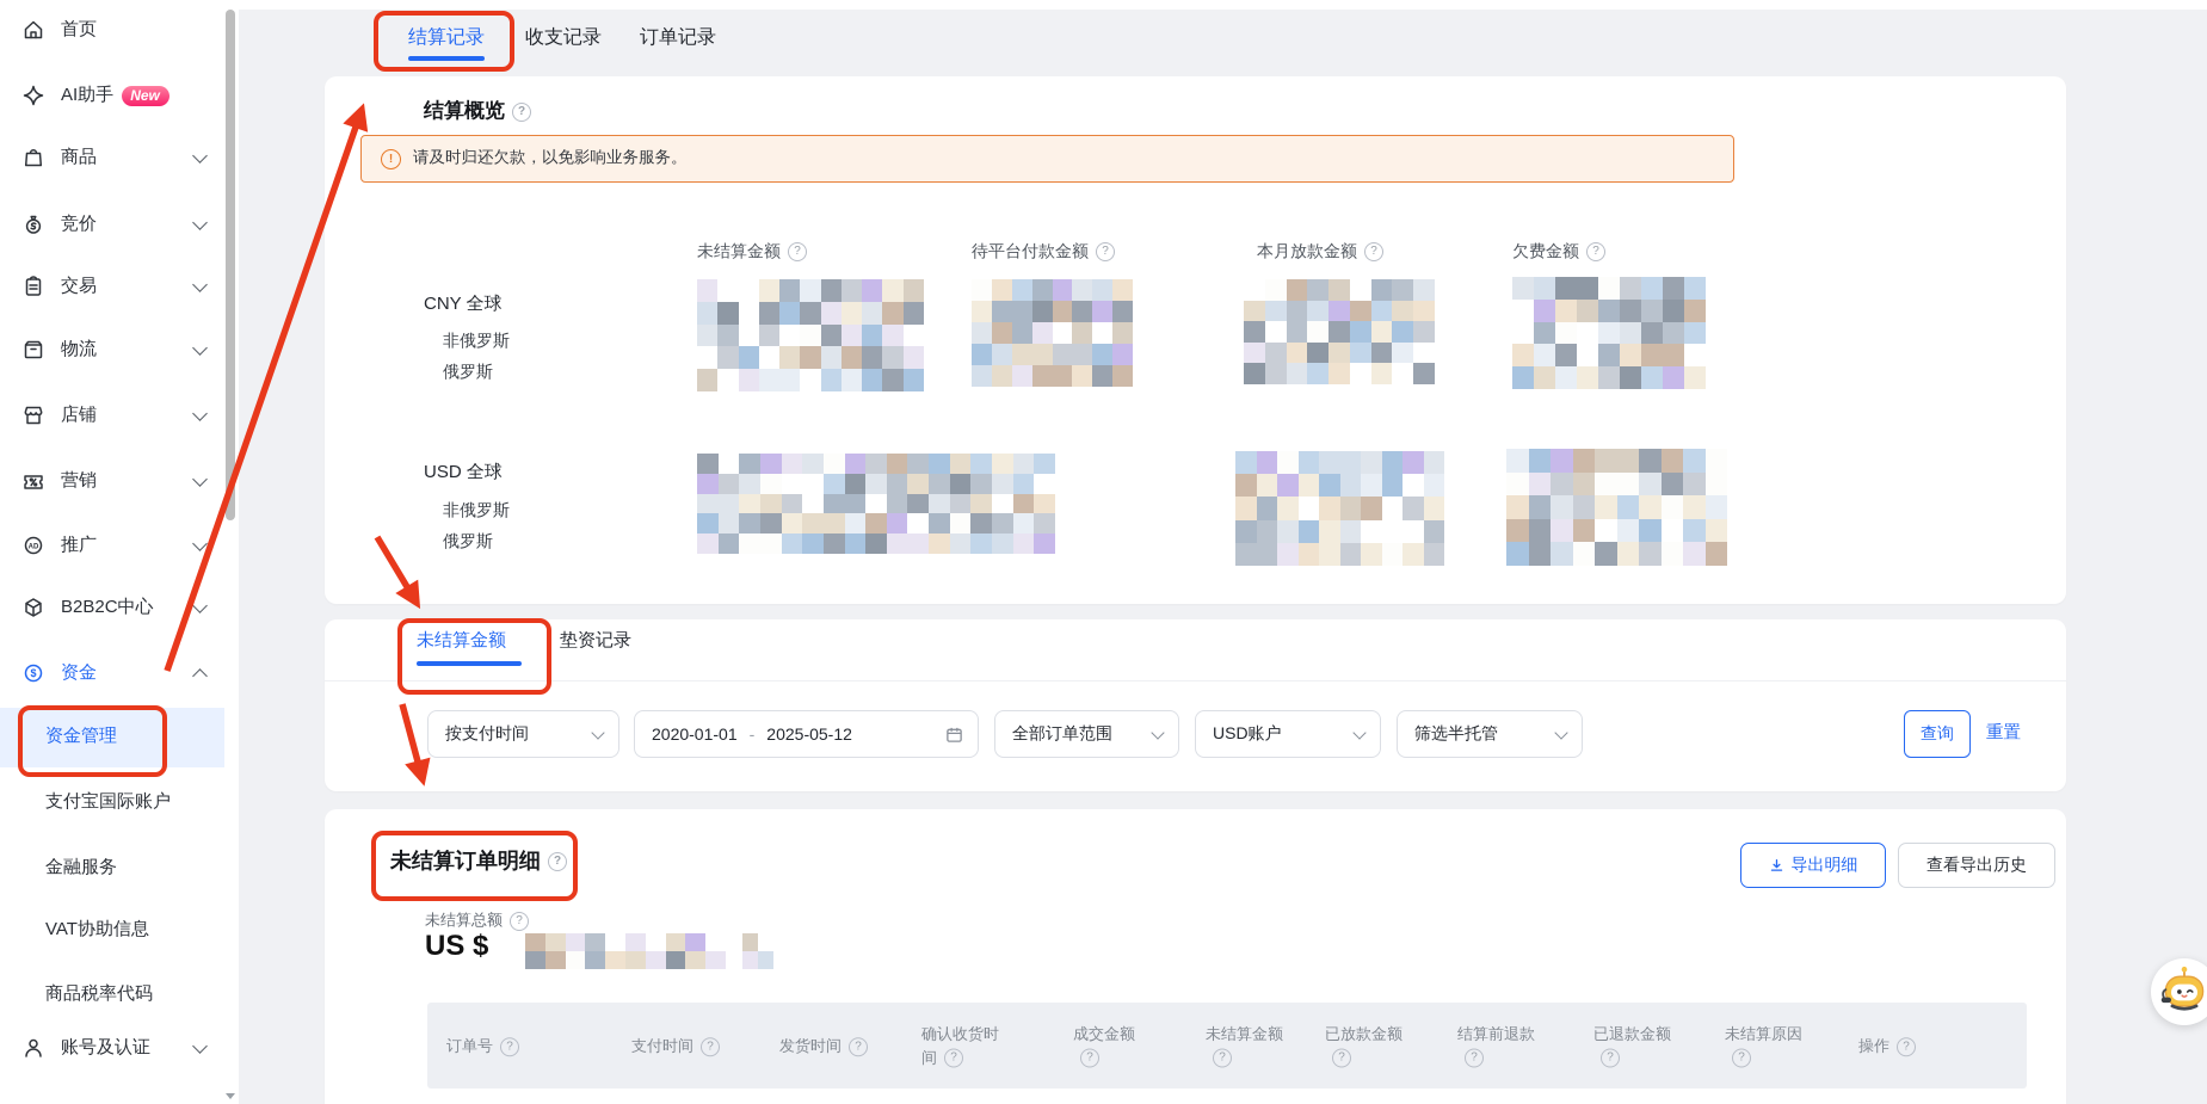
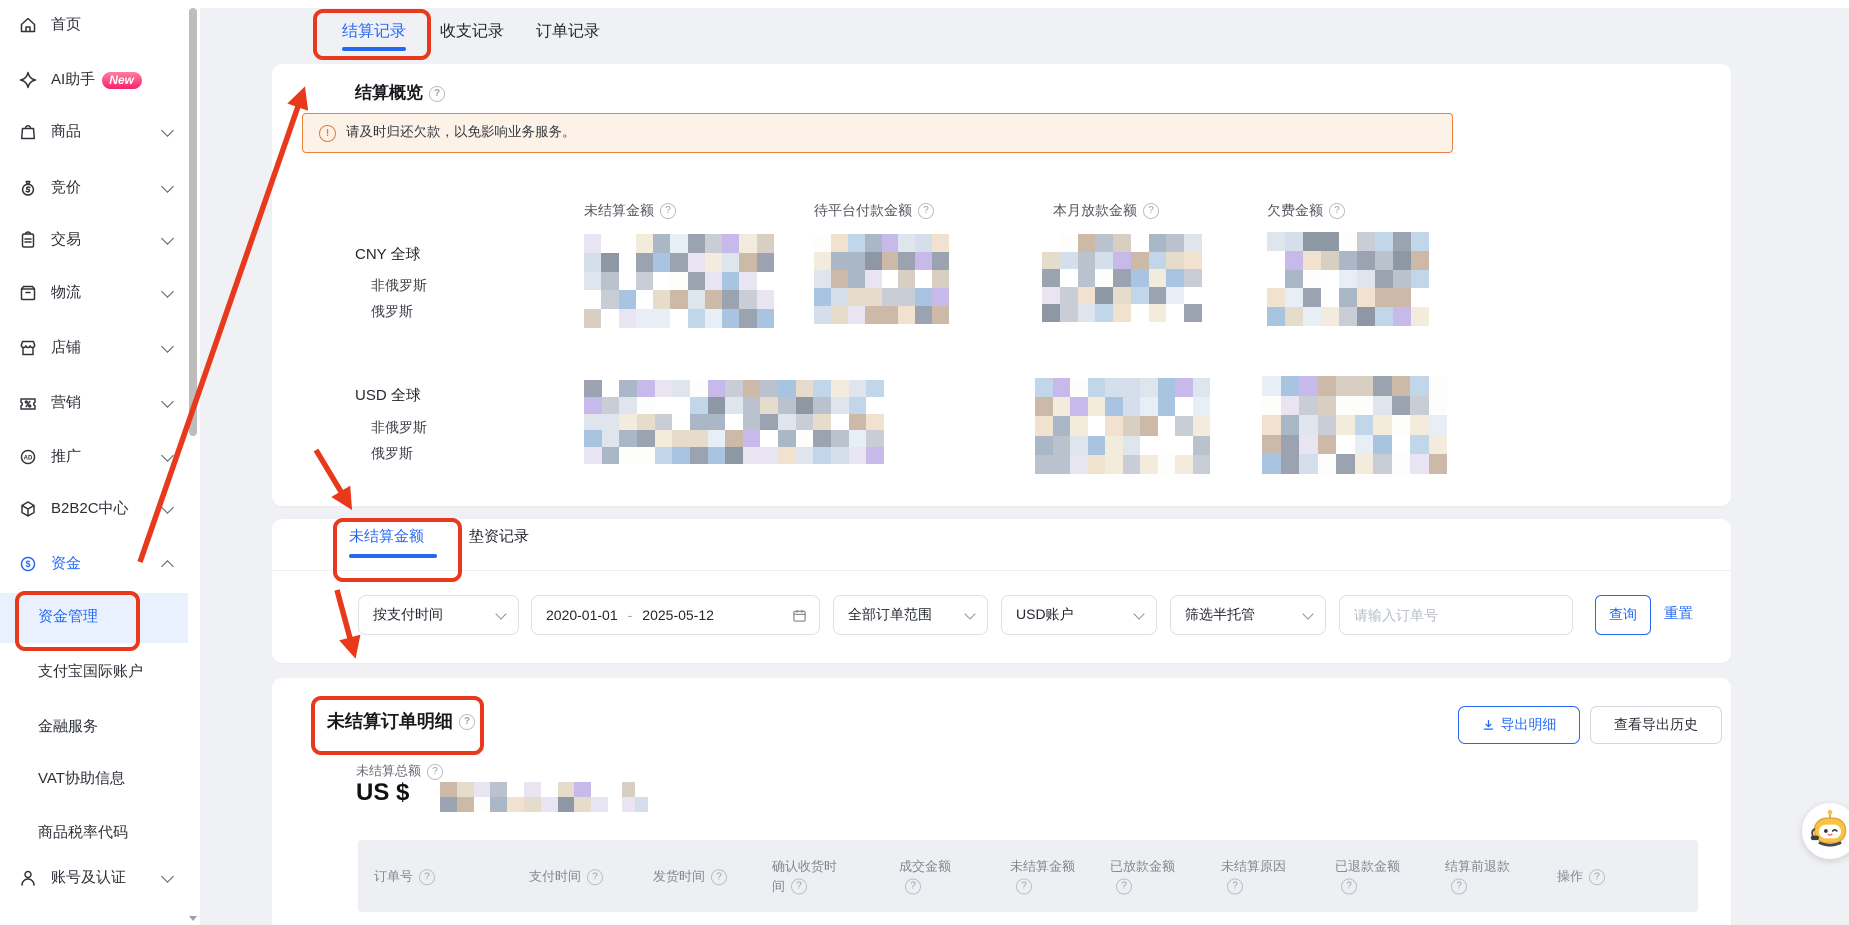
  首页
  AI助手
  New
  商品
  竞价
  交易
  物流
  店铺
  营销
  推广
  B2B2C中心
  $
  资金
  资金管理
  支付宝国际账户
  金融服务
  VAT协助信息
  商品税率代码
  账号及认证
  结算记录
  收支记录
  订单记录
  结算概览
  请及时归还欠款，以免影响业务服务。
  未结算金额
  待平台付款金额
  本月放款金额
  欠费金额
  CNY 全球
  非俄罗斯
  俄罗斯
  USD 全球
  非俄罗斯
  俄罗斯
  未结算金额
  垫资记录
  按支付时间
  2020-01-01
  -
  2025-05-12
  全部订单范围
  USD账户
  筛选半托管
+ 请输入订单号
  查询
  重置
  未结算订单明细
  导出明细
  查看导出历史
  未结算总额
  US $
  订单号
  支付时间
  发货时间
  确认收货时间
  成交金额
  未结算金额
  已放款金额
- 结算前退款
+ 未结算原因
  已退款金额
- 未结算原因
+ 结算前退款
  操作
